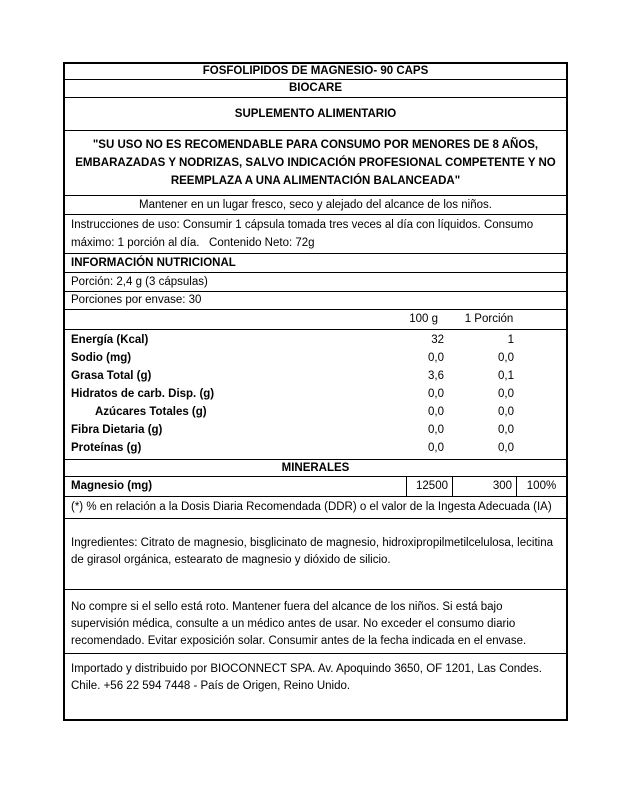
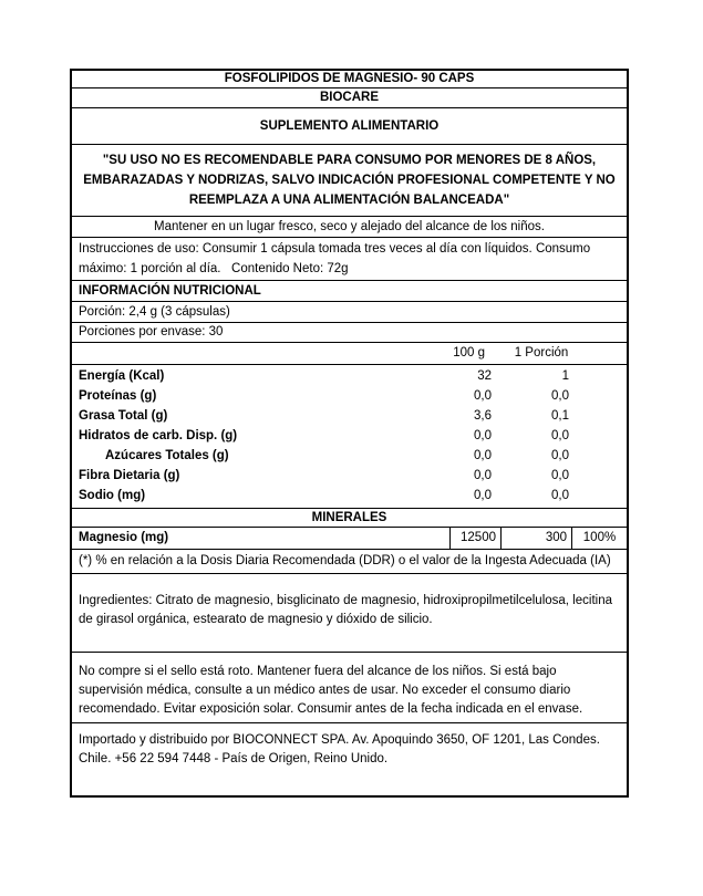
  FOSFOLIPIDOS DE MAGNESIO- 90 CAPS
  BIOCARE
  SUPLEMENTO ALIMENTARIO
  "SU USO NO ES RECOMENDABLE PARA CONSUMO POR MENORES DE 8 AÑOS, EMBARAZADAS Y NODRIZAS, SALVO INDICACIÓN PROFESIONAL COMPETENTE Y NO REEMPLAZA A UNA ALIMENTACIÓN BALANCEADA"
  Mantener en un lugar fresco, seco y alejado del alcance de los niños.
  Instrucciones de uso: Consumir 1 cápsula tomada tres veces al día con líquidos. Consumo máximo: 1 porción al día. Contenido Neto: 72g
  INFORMACIÓN NUTRICIONAL
  Porción: 2,4 g (3 cápsulas)
  Porciones por envase: 30
  100 g
  1 Porción
  Energía (Kcal)
  32
  1
- Sodio (mg)
+ Proteínas (g)
  0,0
  0,0
  Grasa Total (g)
  3,6
  0,1
  Hidratos de carb. Disp. (g)
  0,0
  0,0
  Azúcares Totales (g)
  0,0
  0,0
  Fibra Dietaria (g)
  0,0
  0,0
- Proteínas (g)
+ Sodio (mg)
  0,0
  0,0
  MINERALES
  Magnesio (mg)
  12500
  300
  100%
  (*) % en relación a la Dosis Diaria Recomendada (DDR) o el valor de la Ingesta Adecuada (IA)
  Ingredientes: Citrato de magnesio, bisglicinato de magnesio, hidroxipropilmetilcelulosa, lecitina de girasol orgánica, estearato de magnesio y dióxido de silicio.
  No compre si el sello está roto. Mantener fuera del alcance de los niños. Si está bajo supervisión médica, consulte a un médico antes de usar. No exceder el consumo diario recomendado. Evitar exposición solar. Consumir antes de la fecha indicada en el envase.
  Importado y distribuido por BIOCONNECT SPA. Av. Apoquindo 3650, OF 1201, Las Condes. Chile. +56 22 594 7448 - País de Origen, Reino Unido.
